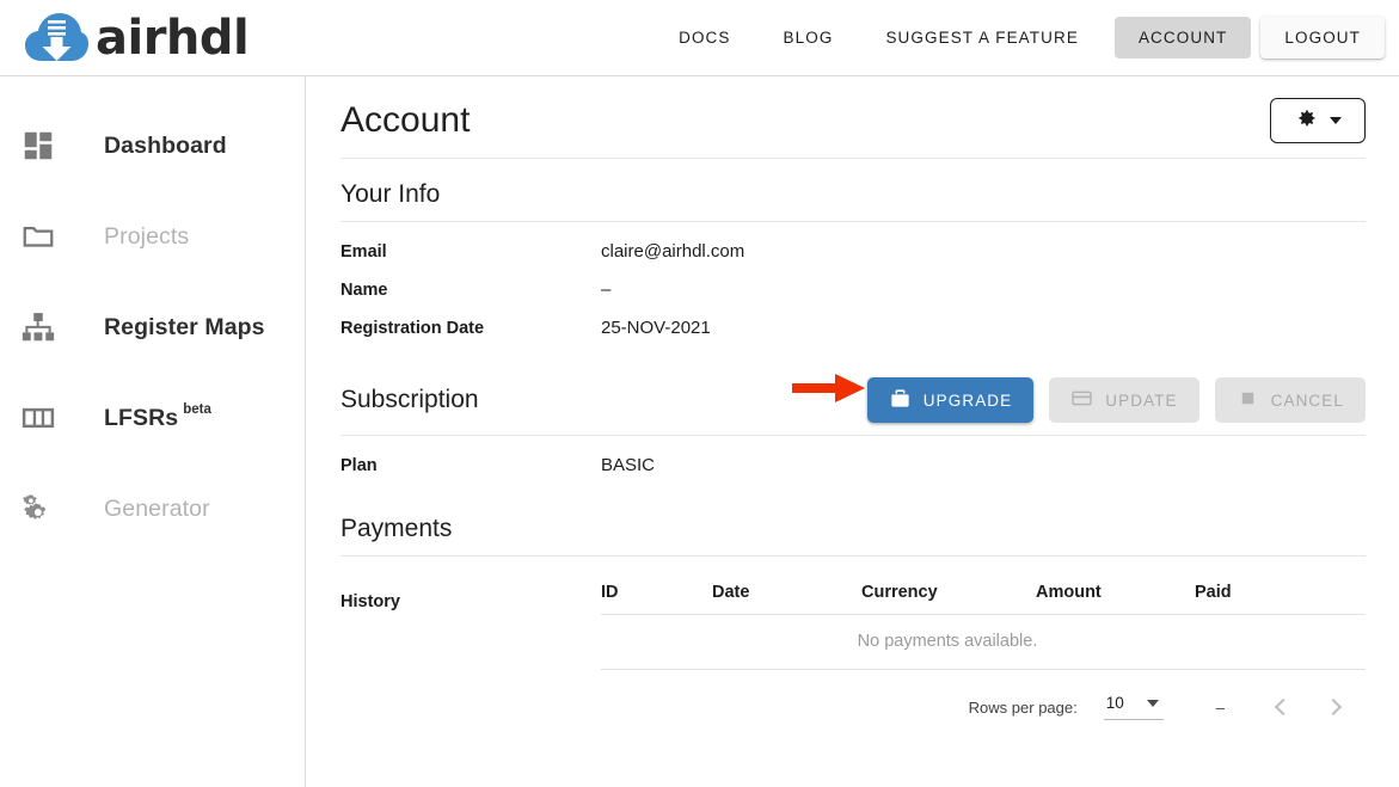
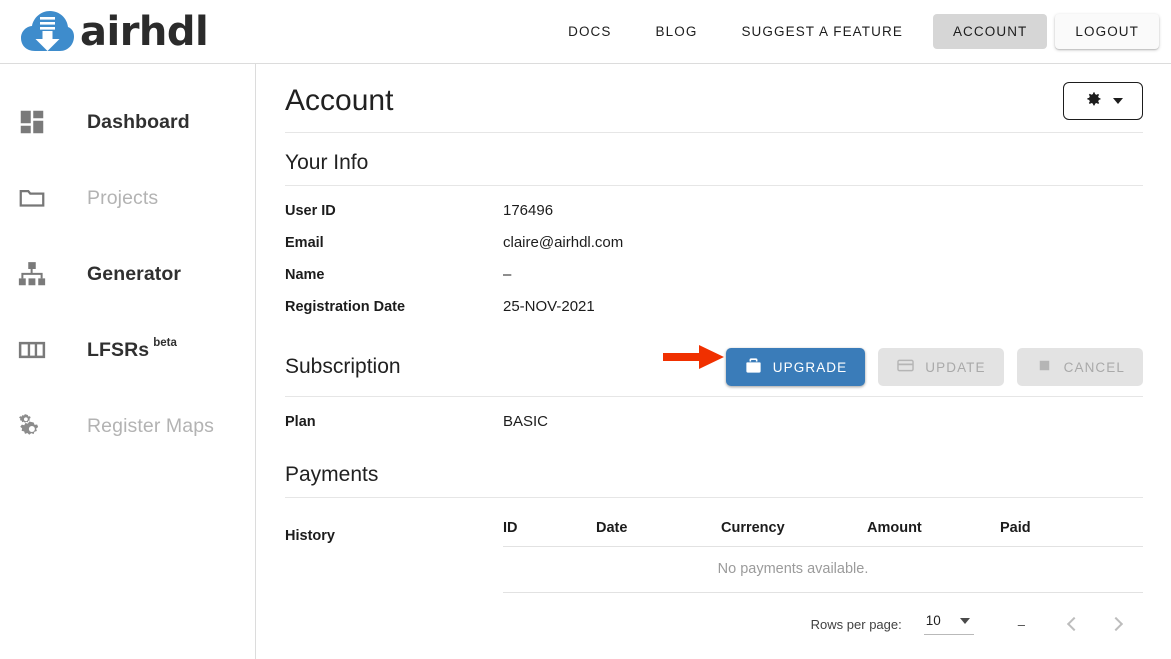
  airhdl
  DOCS
  BLOG
  SUGGEST A FEATURE
  ACCOUNT
  LOGOUT
  Dashboard
  Projects
- Register Maps
+ Generator
  LFSRs
  beta
- Generator
+ Register Maps
  Account
  Your Info
+ User ID
+ 176496
  Email
  claire@airhdl.com
  Name
  –
  Registration Date
  25-NOV-2021
  Subscription
  UPGRADE
  UPDATE
  CANCEL
  Plan
  BASIC
  Payments
  History
  ID
  Date
  Currency
  Amount
  Paid
  No payments available.
  Rows per page:
  10
  –
